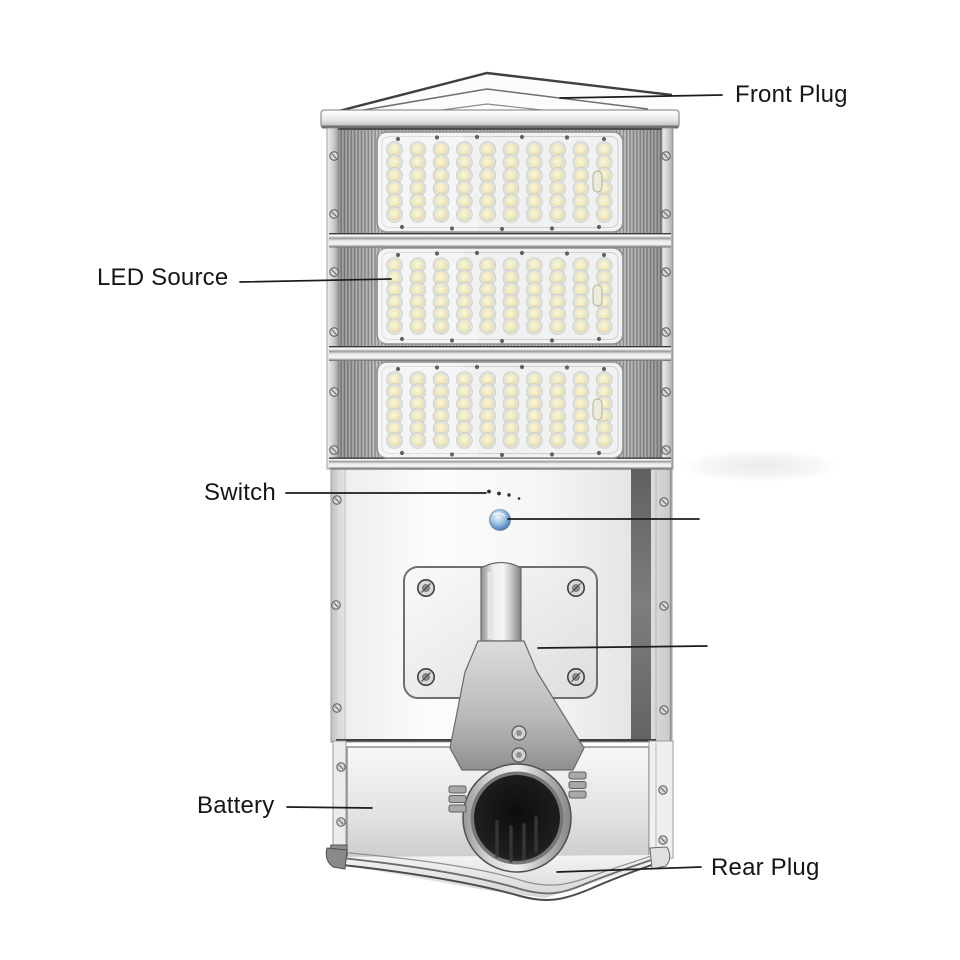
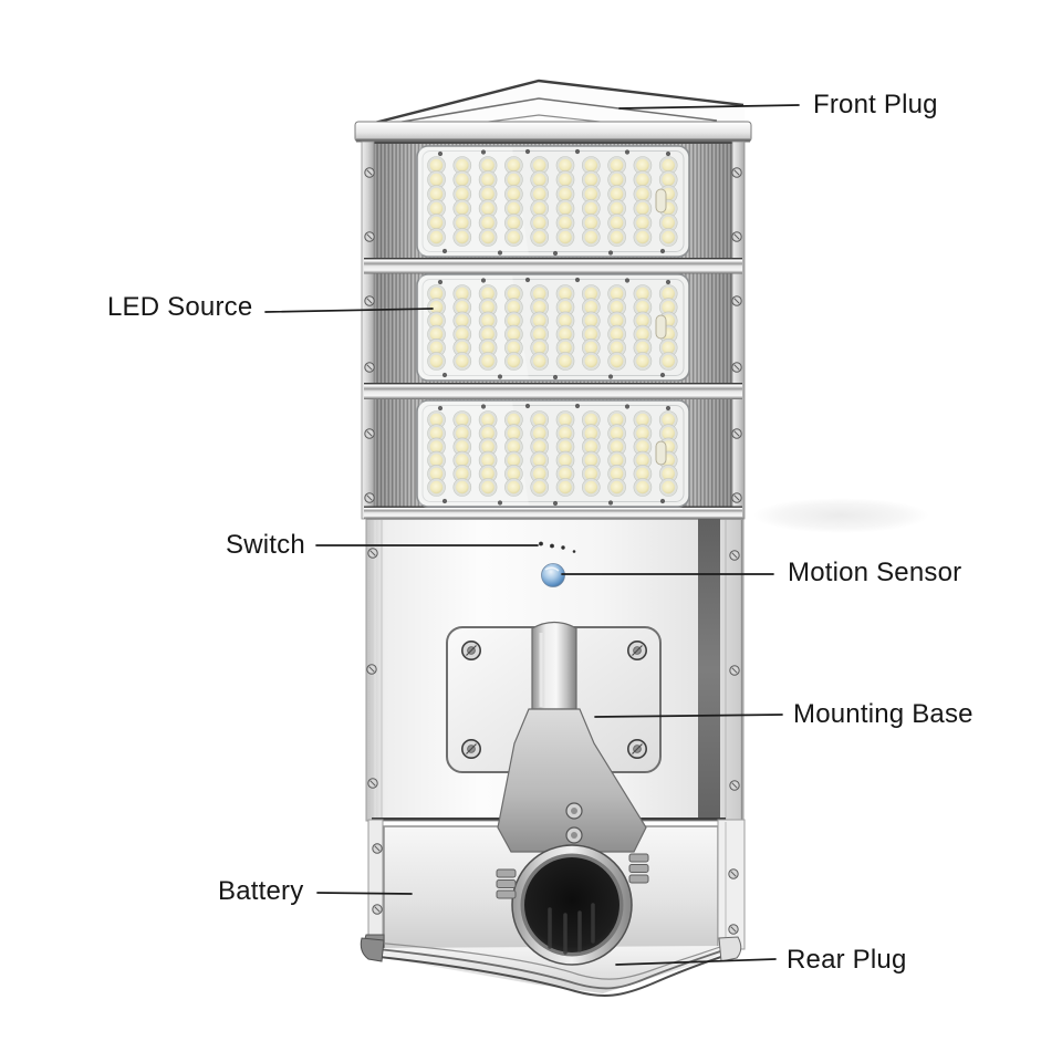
  Front Plug
  LED Source
  Switch
+ Motion Sensor
+ Mounting Base
  Battery
  Rear Plug
